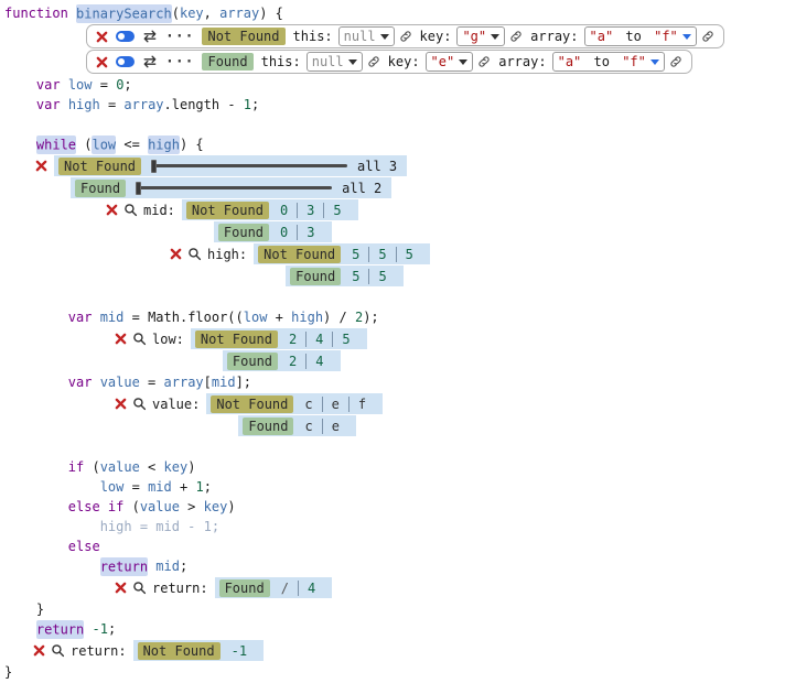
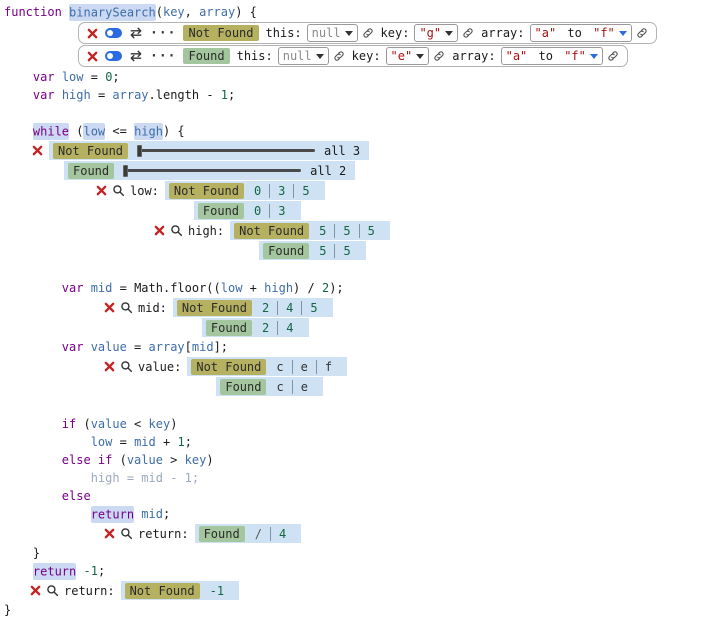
  function binarySearch(key, array) {
  ···
  Not Found
  this:
  null
  key:
  "g"
  array:
  "a"
  to
  "f"
  ···
  Found
  this:
  null
  key:
  "e"
  array:
  "a"
  to
  "f"
  var low = 0;
  var high = array.length - 1;
  while (low <= high) {
  Not Found
  all 3
  Found
  all 2
- mid:
+ low:
  Not Found
  0
  3
  5
  Found
  0
  3
  high:
  Not Found
  5
  5
  5
  Found
  5
  5
  var mid = Math.floor((low + high) / 2);
- low:
+ mid:
  Not Found
  2
  4
  5
  Found
  2
  4
  var value = array[mid];
  value:
  Not Found
  c
  e
  f
  Found
  c
  e
  if (value < key)
  low = mid + 1;
  else if (value > key)
  high = mid - 1;
  else
  return mid;
  return:
  Found
  /
  4
  }
  return -1;
  return:
  Not Found
  -1
  }
